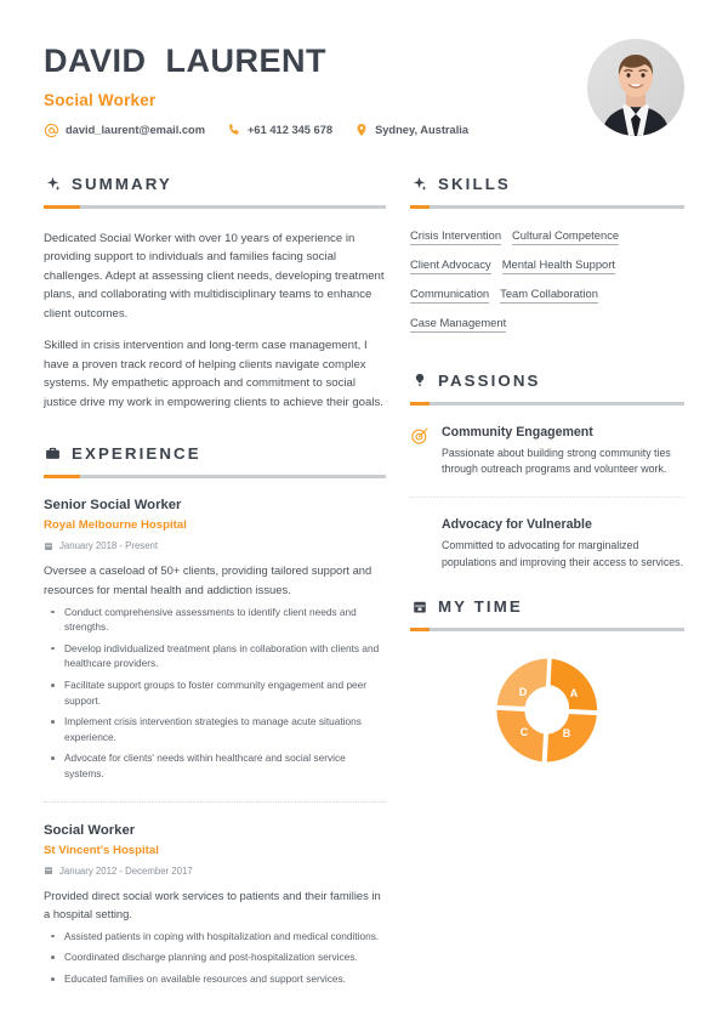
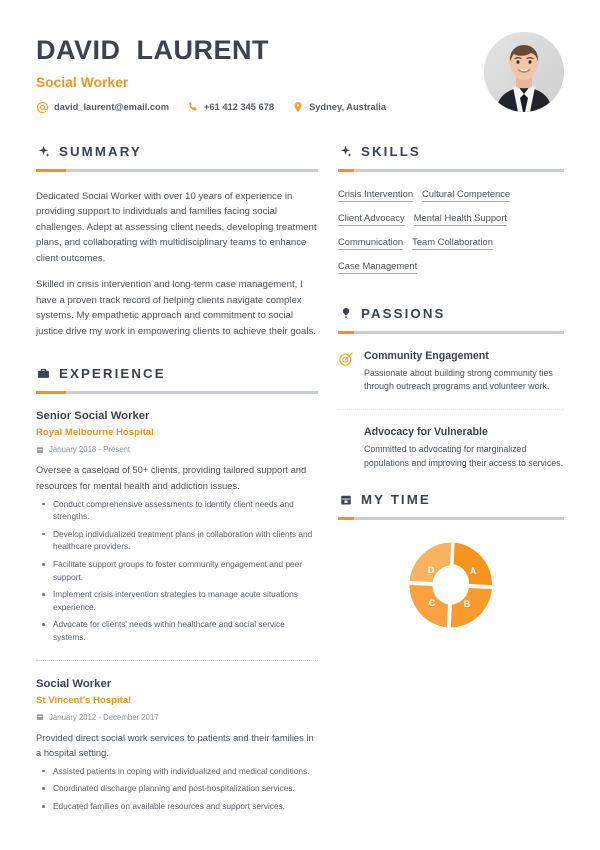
  DAVID LAURENT
  Social Worker
  david_laurent@email.com
  +61 412 345 678
  Sydney, Australia
  SUMMARY
  Dedicated Social Worker with over 10 years of experience in providing support to individuals and families facing social challenges. Adept at assessing client needs, developing treatment plans, and collaborating with multidisciplinary teams to enhance client outcomes.
  Skilled in crisis intervention and long-term case management, I have a proven track record of helping clients navigate complex systems. My empathetic approach and commitment to social justice drive my work in empowering clients to achieve their goals.
  EXPERIENCE
  Senior Social Worker
  Royal Melbourne Hospital
  January 2018 - Present
  Oversee a caseload of 50+ clients, providing tailored support and resources for mental health and addiction issues.
  Conduct comprehensive assessments to identify client needs and strengths.
  Develop individualized treatment plans in collaboration with clients and healthcare providers.
  Facilitate support groups to foster community engagement and peer support.
  Implement crisis intervention strategies to manage acute situations experience.
  Advocate for clients' needs within healthcare and social service systems.
  Social Worker
  St Vincent's Hospital
  January 2012 - December 2017
  Provided direct social work services to patients and their families in a hospital setting.
- Assisted patients in coping with hospitalization and medical conditions.
+ Assisted patients in coping with individualized and medical conditions.
  Coordinated discharge planning and post-hospitalization services.
  Educated families on available resources and support services.
  SKILLS
  Crisis Intervention
  Cultural Competence
  Client Advocacy
  Mental Health Support
  Communication
  Team Collaboration
  Case Management
  PASSIONS
  Community Engagement
  Passionate about building strong community ties through outreach programs and volunteer work.
  Advocacy for Vulnerable
  Committed to advocating for marginalized populations and improving their access to services.
  MY TIME
  A
  B
  C
  D
